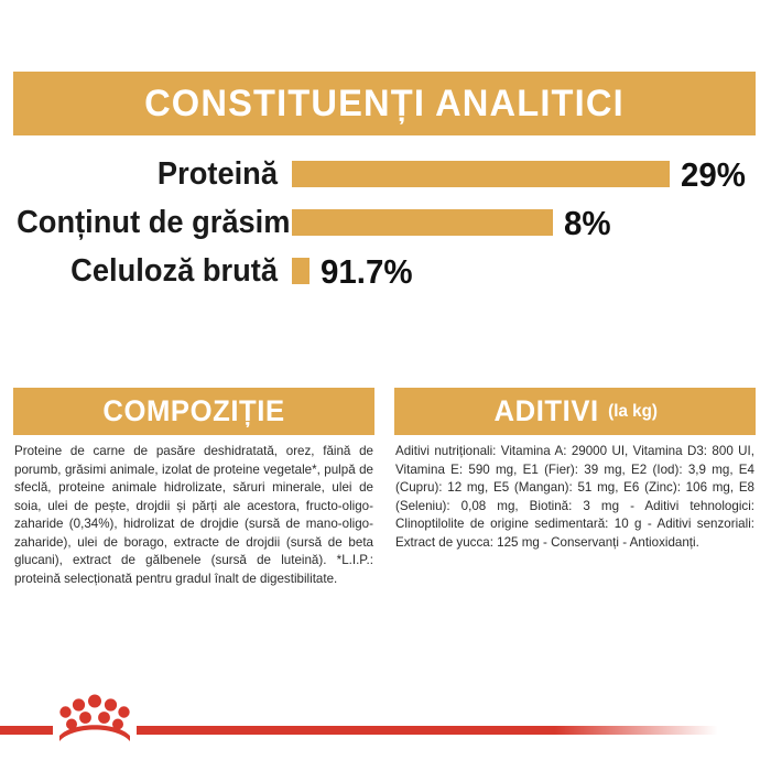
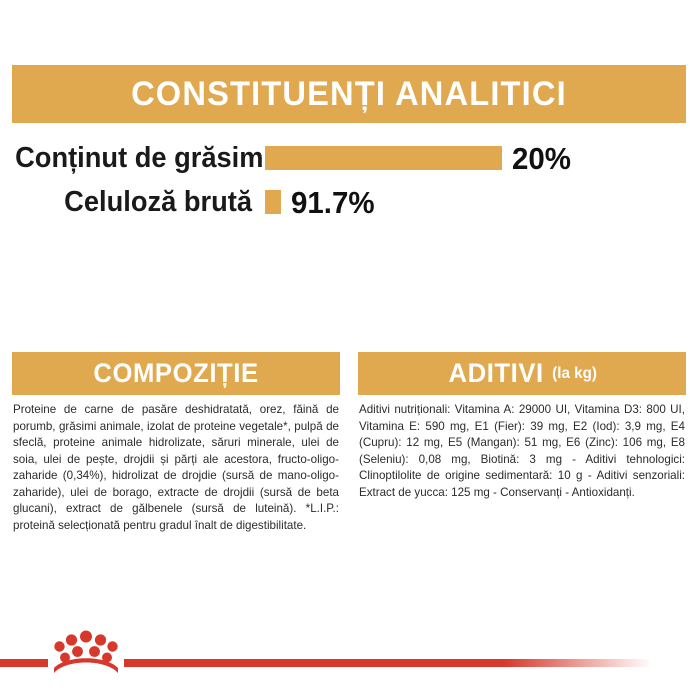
  CONSTITUENȚI ANALITICI
- Proteină
- 29%
  Conținut de grăsim
- 8%
+ 20%
  Celuloză brută
  91.7%
  COMPOZIȚIE
  Proteine de carne de pasăre deshidratată, orez, făină de porumb, grăsimi animale, izolat de proteine vegetale*, pulpă de sfeclă, proteine animale hidrolizate, săruri minerale, ulei de soia, ulei de pește, drojdii și părți ale acestora, fructo-oligo-zaharide (0,34%), hidrolizat de drojdie (sursă de mano-oligo-zaharide), ulei de borago, extracte de drojdii (sursă de beta glucani), extract de gălbenele (sursă de luteină). *L.I.P.: proteină selecționată pentru gradul înalt de digestibilitate.
  ADITIVI
  (la kg)
  Aditivi nutriționali: Vitamina A: 29000 UI, Vitamina D3: 800 UI, Vitamina E: 590 mg, E1 (Fier): 39 mg, E2 (Iod): 3,9 mg, E4 (Cupru): 12 mg, E5 (Mangan): 51 mg, E6 (Zinc): 106 mg, E8 (Seleniu): 0,08 mg, Biotină: 3 mg - Aditivi tehnologici: Clinoptilolite de origine sedimentară: 10 g - Aditivi senzoriali: Extract de yucca: 125 mg - Conservanți - Antioxidanți.
